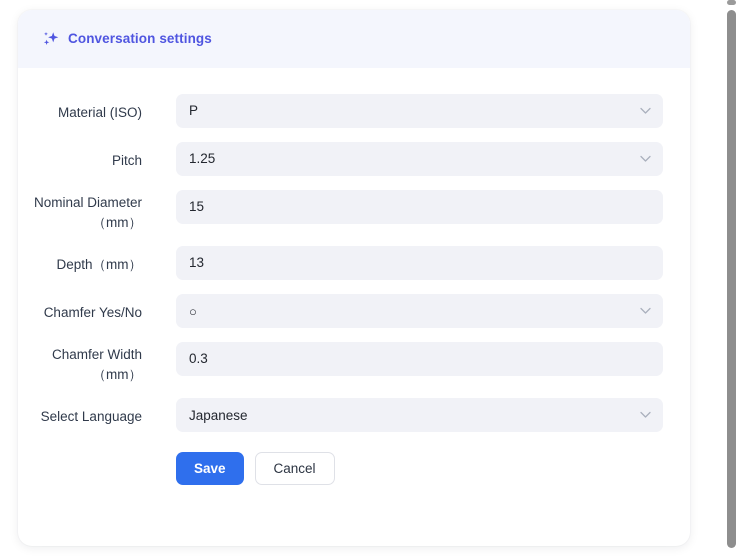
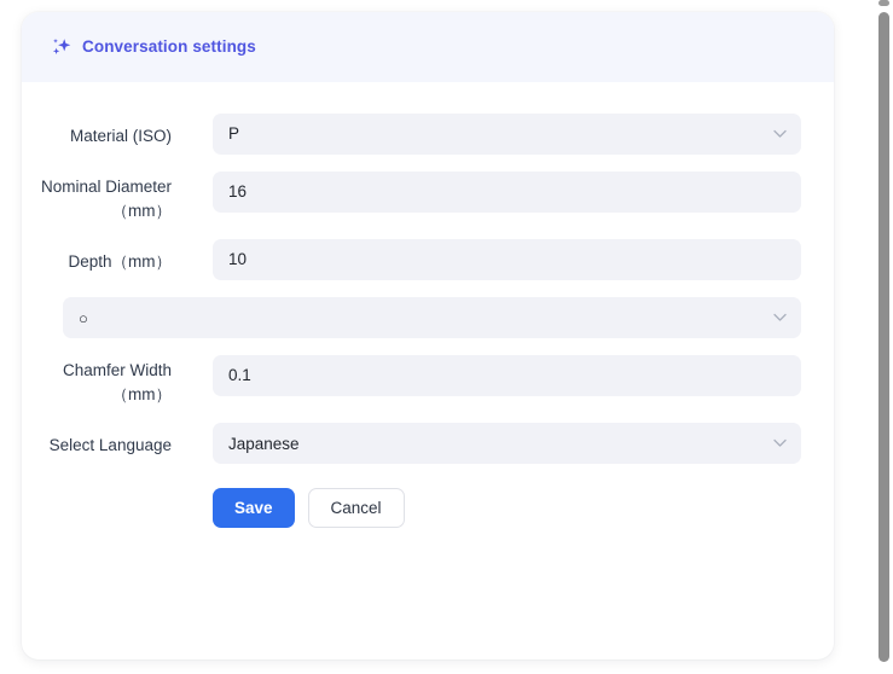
  Conversation settings
  Material (ISO)
  P
- Pitch
- 1.25
  Nominal Diameter（mm）
- 15
+ 16
  Depth（mm）
- 13
+ 10
- Chamfer Yes/No
  ○
  Chamfer Width（mm）
- 0.3
+ 0.1
  Select Language
  Japanese
  Save
  Cancel
